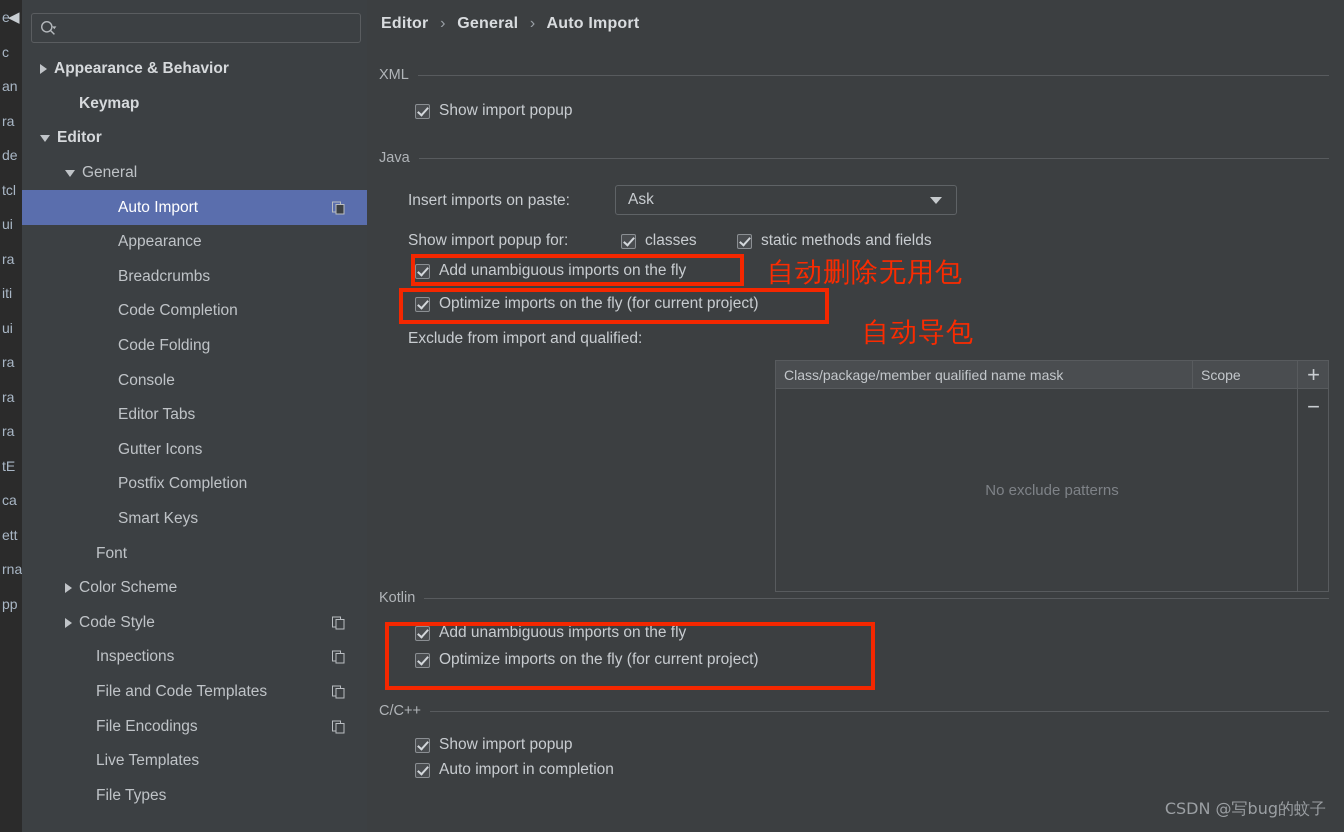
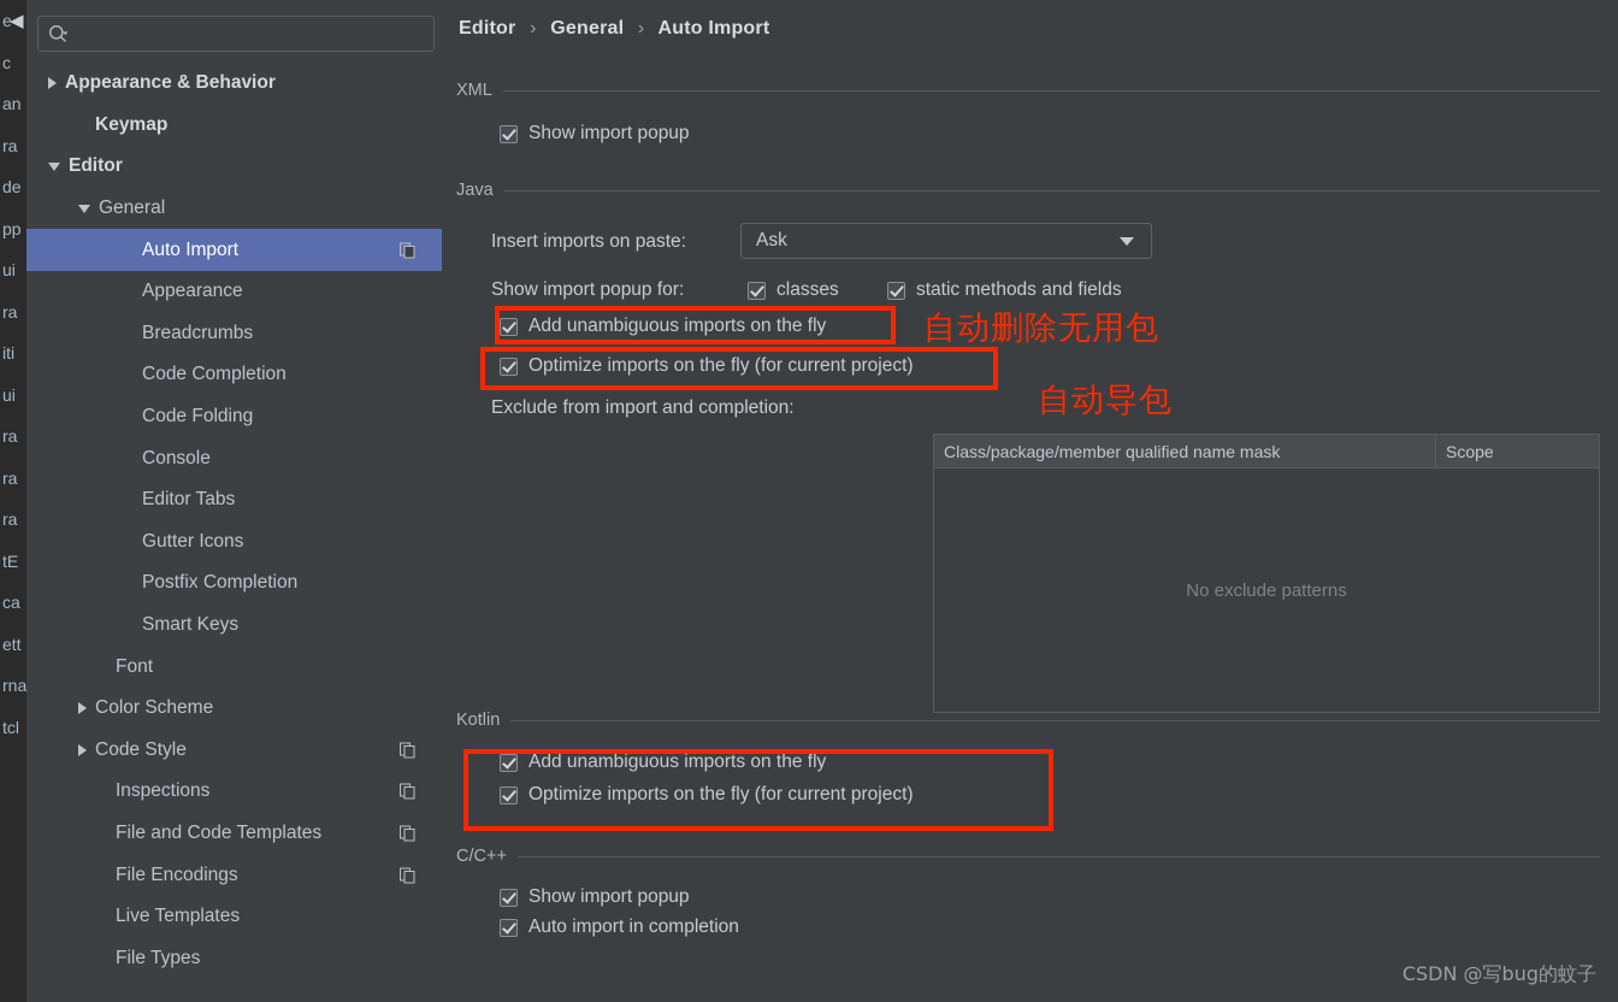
  e
  c
  an
  ra
  de
- tcl
+ pp
  ui
  ra
  iti
  ui
  ra
  ra
  ra
  tE
  ca
  ett
  rna
- pp
+ tcl
  ◀
  Appearance & Behavior
  Keymap
  Editor
  General
  Auto Import
  Appearance
  Breadcrumbs
  Code Completion
  Code Folding
  Console
  Editor Tabs
  Gutter Icons
  Postfix Completion
  Smart Keys
  Font
  Color Scheme
  Code Style
  Inspections
  File and Code Templates
  File Encodings
  Live Templates
  File Types
  Editor › General › Auto Import
  XML
  Show import popup
  Java
  Insert imports on paste:
  Ask
  Show import popup for:
  classes
  static methods and fields
  Add unambiguous imports on the fly
  Optimize imports on the fly (for current project)
- Exclude from import and qualified:
+ Exclude from import and completion:
  Class/package/member qualified name mask
  Scope
  No exclude patterns
- +
- −
  Kotlin
  Add unambiguous imports on the fly
  Optimize imports on the fly (for current project)
  C/C++
  Show import popup
  Auto import in completion
  自动删除无用包
  自动导包
  CSDN @写bug的蚊子
